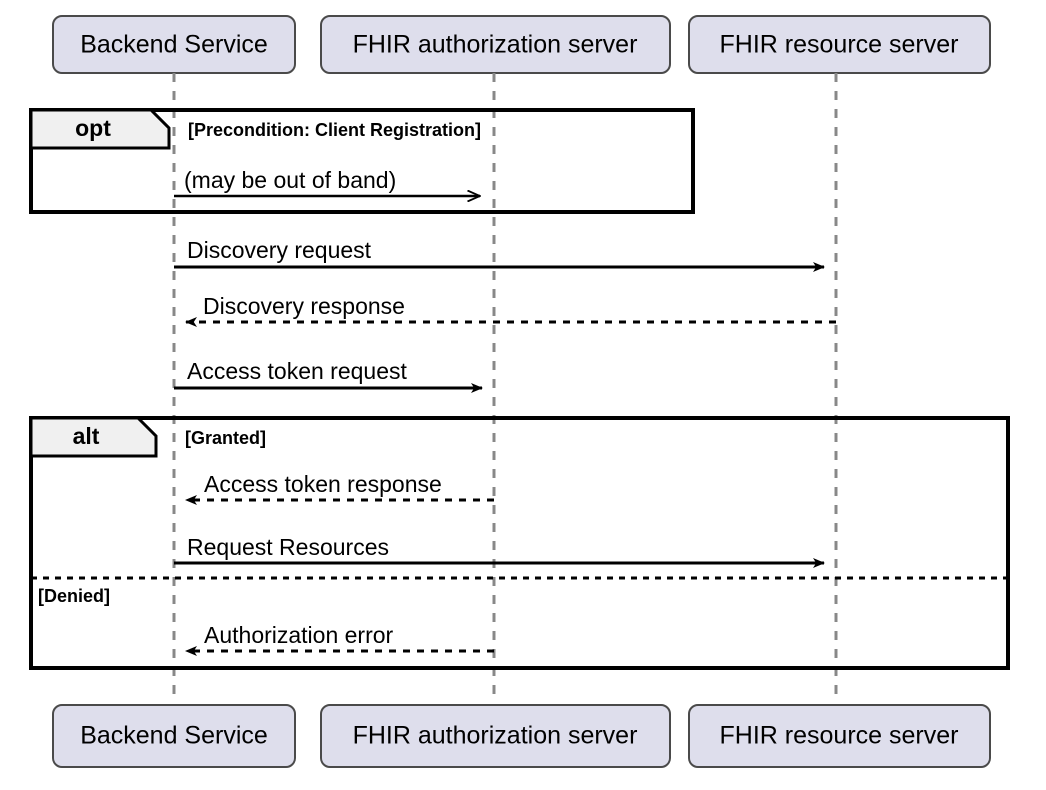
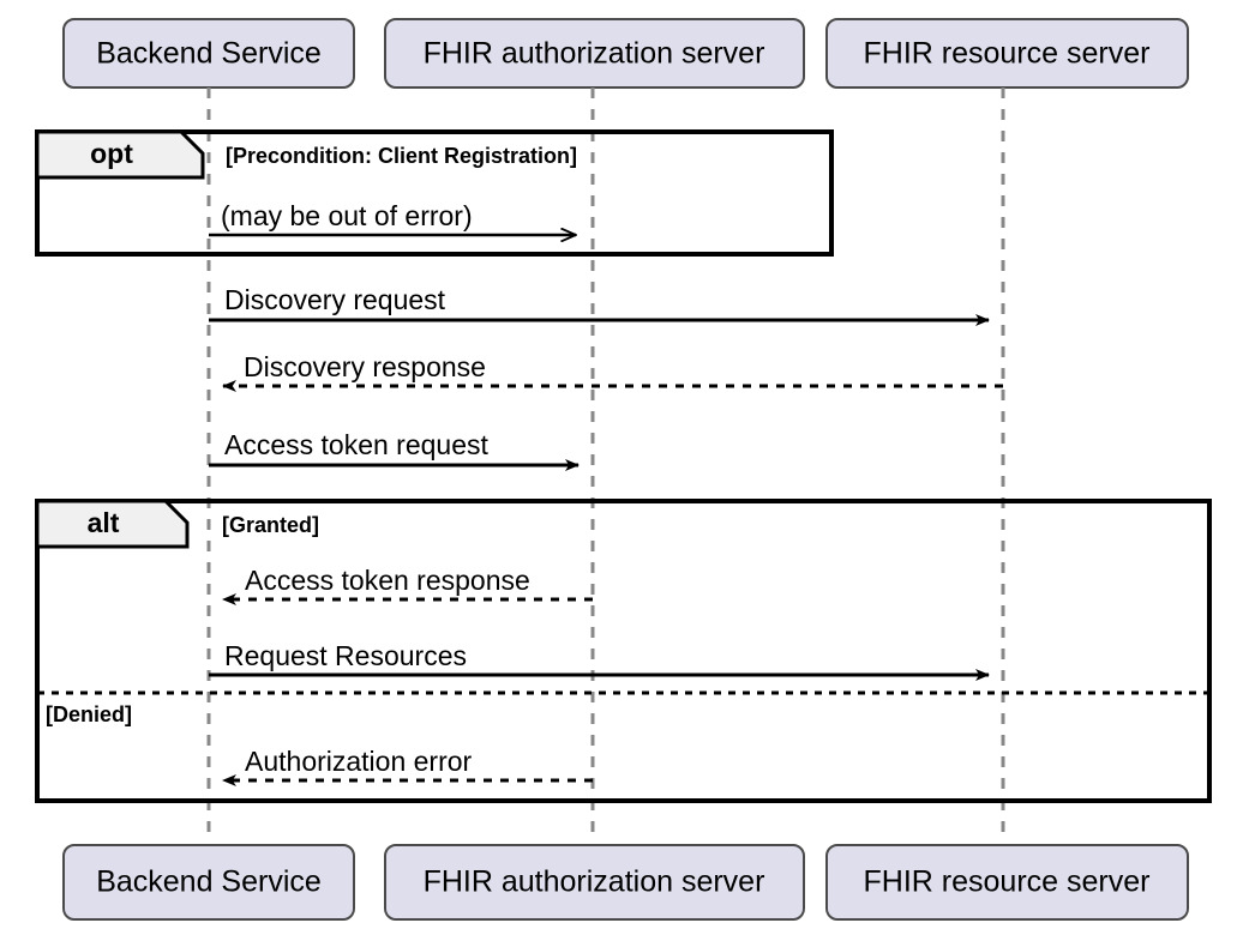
  Backend Service
  FHIR authorization server
  FHIR resource server
  opt
  [Precondition: Client Registration]
- (may be out of band)
+ (may be out of error)
  Discovery request
  Discovery response
  Access token request
  alt
  [Granted]
  [Denied]
  Access token response
  Request Resources
  Authorization error
  Backend Service
  FHIR authorization server
  FHIR resource server
